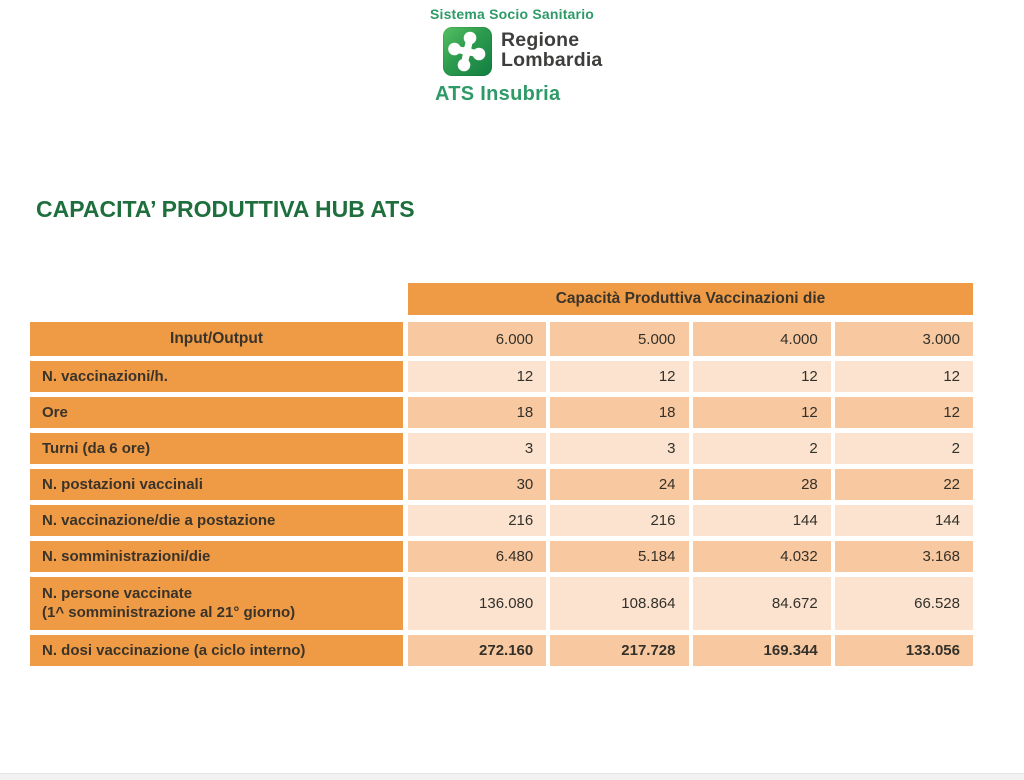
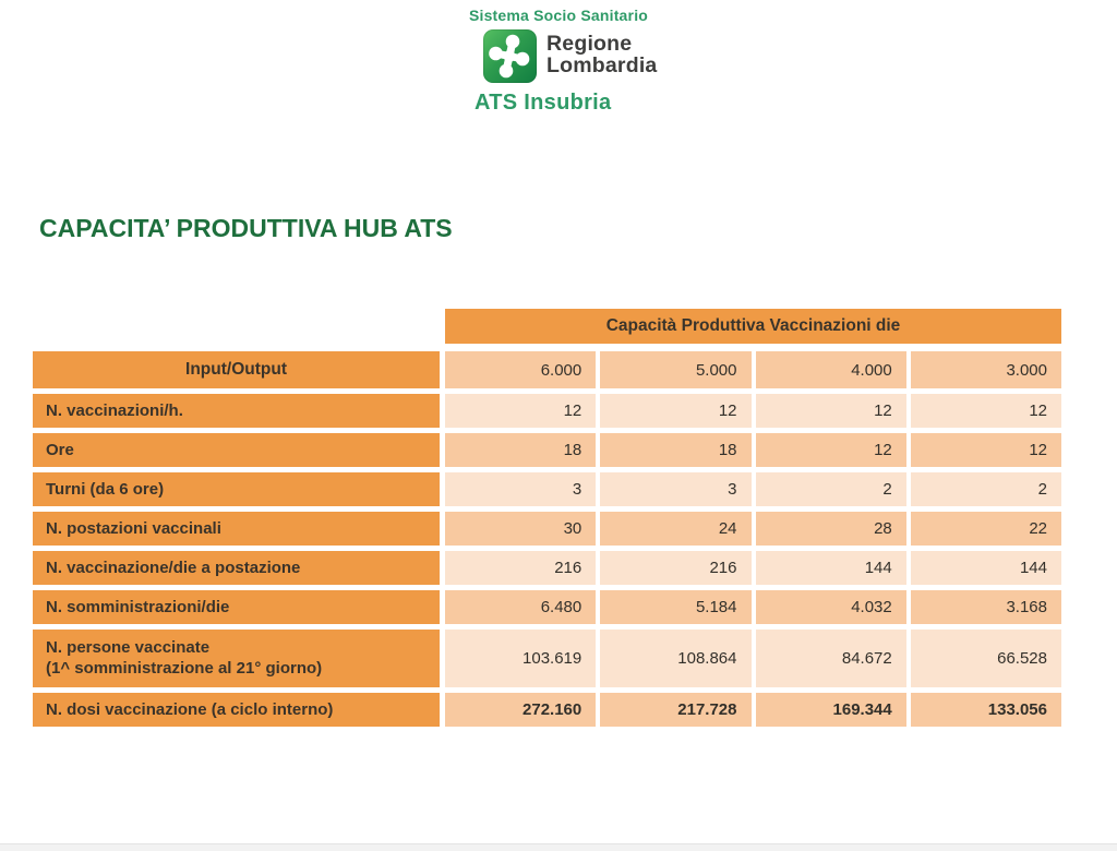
  Sistema Socio Sanitario
  Regione
  Lombardia
  ATS Insubria
  CAPACITA’ PRODUTTIVA HUB ATS
  Capacità Produttiva Vaccinazioni die
  Input/Output
  6.000
  5.000
  4.000
  3.000
  N. vaccinazioni/h.
  12
  12
  12
  12
  Ore
  18
  18
  12
  12
  Turni (da 6 ore)
  3
  3
  2
  2
  N. postazioni vaccinali
  30
  24
  28
  22
  N. vaccinazione/die a postazione
  216
  216
  144
  144
  N. somministrazioni/die
  6.480
  5.184
  4.032
  3.168
  N. persone vaccinate
  (1^ somministrazione al 21° giorno)
- 136.080
+ 103.619
  108.864
  84.672
  66.528
  N. dosi vaccinazione (a ciclo interno)
  272.160
  217.728
  169.344
  133.056
